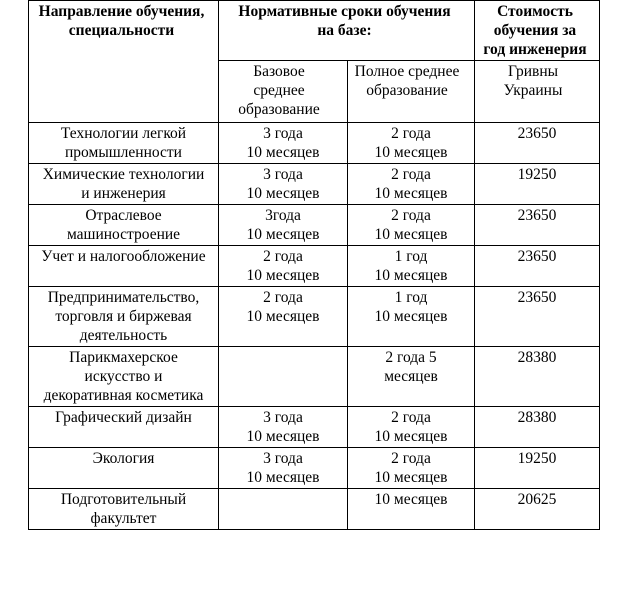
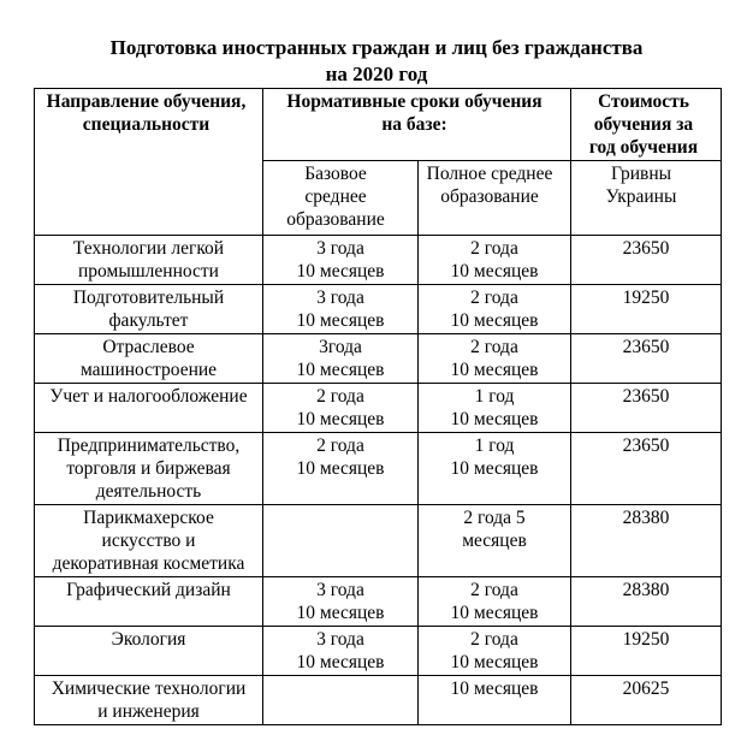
+ Подготовка иностранных граждан и лиц без гражданства
+ на 2020 год
- Направление обучения, специальности	Нормативные сроки обучения на базе:	Стоимость обучения за год инженерия
+ Направление обучения, специальности	Нормативные сроки обучения на базе:	Стоимость обучения за год обучения
  Базовое среднее образование	Полное среднее образование	Гривны Украины
  Технологии легкой промышленности	3 года 10 месяцев	2 года 10 месяцев	23650
- Химические технологии и инженерия	3 года 10 месяцев	2 года 10 месяцев	19250
+ Подготовительный факультет	3 года 10 месяцев	2 года 10 месяцев	19250
  Отраслевое машиностроение	3года 10 месяцев	2 года 10 месяцев	23650
  Учет и налогообложение	2 года 10 месяцев	1 год 10 месяцев	23650
  Предпринимательство, торговля и биржевая деятельность	2 года 10 месяцев	1 год 10 месяцев	23650
  Парикмахерское искусство и декоративная косметика		2 года 5 месяцев	28380
  Графический дизайн	3 года 10 месяцев	2 года 10 месяцев	28380
  Экология	3 года 10 месяцев	2 года 10 месяцев	19250
- Подготовительный факультет		10 месяцев	20625
+ Химические технологии и инженерия		10 месяцев	20625
